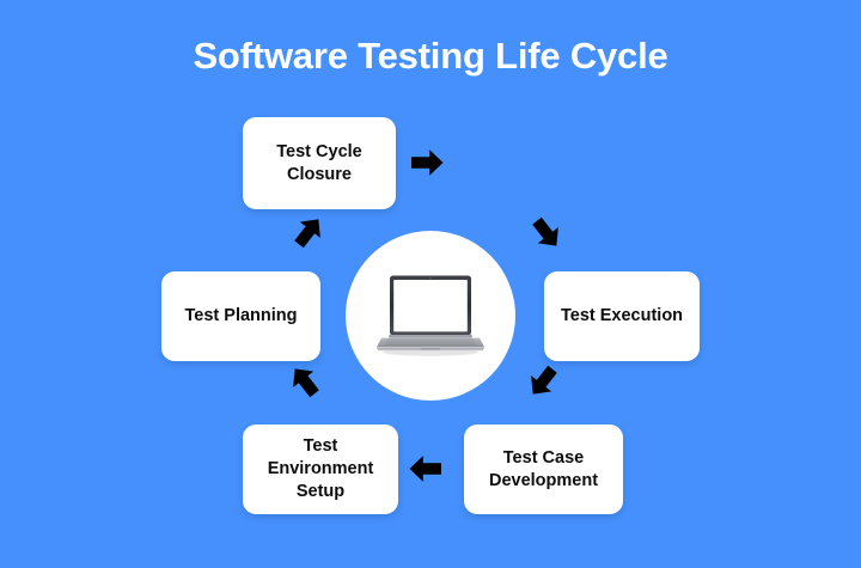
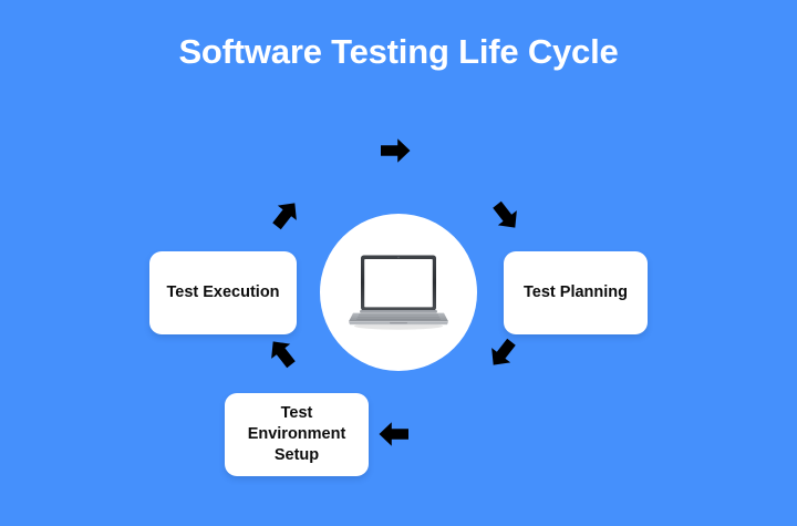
  Software Testing Life Cycle
- Test Cycle
- Closure
- Test Execution
+ Test Planning
- Test Case
- Development
  Test
  Environment
  Setup
- Test Planning
+ Test Execution
